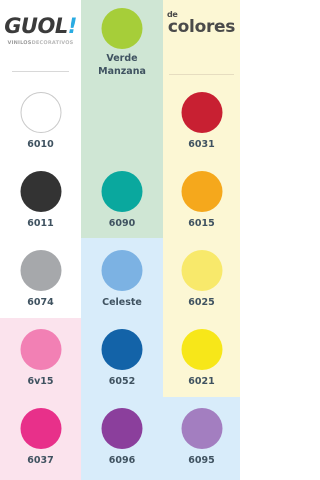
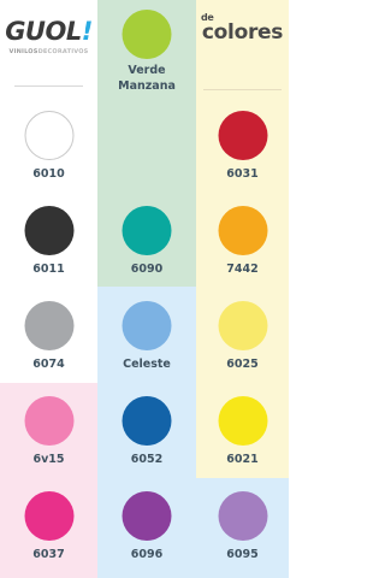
  GUOL!
  6010
  6011
  6074
  6v15
  6037
  Verde
  Manzana
  6090
  Celeste
  6052
  6096
  de
  colores
  6031
- 6015
+ 7442
  6025
  6021
  6095
